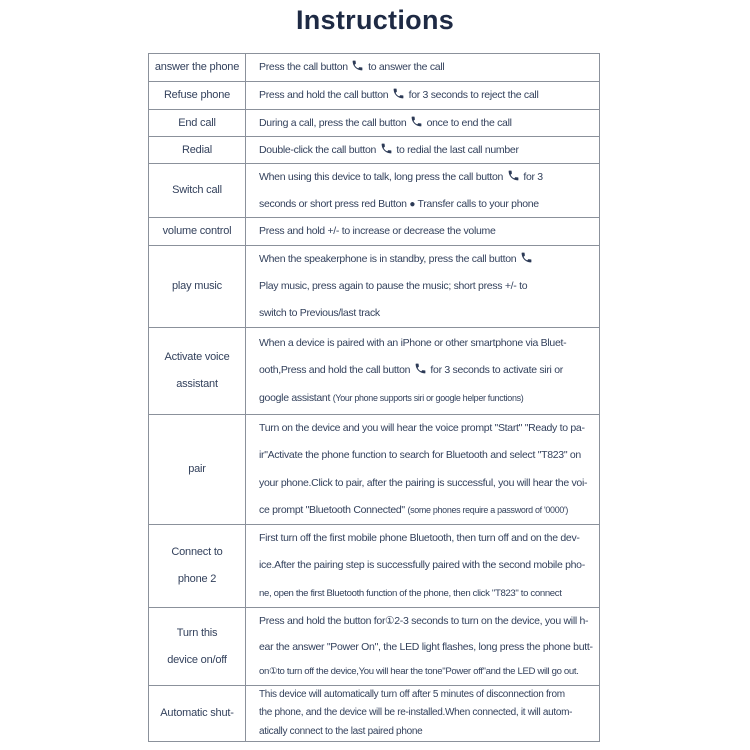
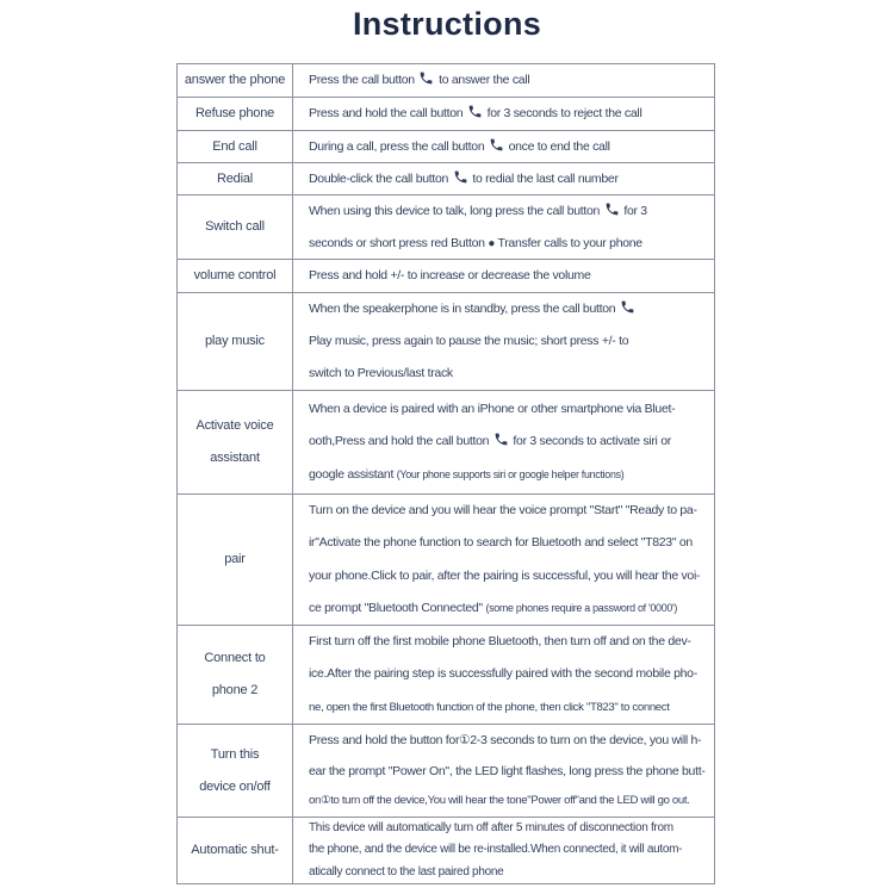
  Instructions
  answer the phone
  Press the call button to answer the call
  Refuse phone
  Press and hold the call button for 3 seconds to reject the call
  End call
  During a call, press the call button once to end the call
  Redial
  Double-click the call button to redial the last call number
  Switch call
  When using this device to talk, long press the call button for 3
  seconds or short press red Button ● Transfer calls to your phone
  volume control
  Press and hold +/- to increase or decrease the volume
  play music
  When the speakerphone is in standby, press the call button
  Play music, press again to pause the music; short press +/- to
  switch to Previous/last track
  Activate voice
  assistant
  When a device is paired with an iPhone or other smartphone via Bluet-
  ooth,Press and hold the call button for 3 seconds to activate siri or
  google assistant (Your phone supports siri or google helper functions)
  pair
  Turn on the device and you will hear the voice prompt "Start" "Ready to pa-
  ir"Activate the phone function to search for Bluetooth and select "T823" on
  your phone.Click to pair, after the pairing is successful, you will hear the voi-
  ce prompt "Bluetooth Connected" (some phones require a password of '0000')
  Connect to
  phone 2
  First turn off the first mobile phone Bluetooth, then turn off and on the dev-
  ice.After the pairing step is successfully paired with the second mobile pho-
  ne, open the first Bluetooth function of the phone, then click "T823" to connect
  Turn this
  device on/off
  Press and hold the button for①2-3 seconds to turn on the device, you will h-
- ear the answer "Power On", the LED light flashes, long press the phone butt-
+ ear the prompt "Power On", the LED light flashes, long press the phone butt-
  on①to turn off the device,You will hear the tone"Power off"and the LED will go out.
  Automatic shut-
  This device will automatically turn off after 5 minutes of disconnection from
  the phone, and the device will be re-installed.When connected, it will autom-
  atically connect to the last paired phone
